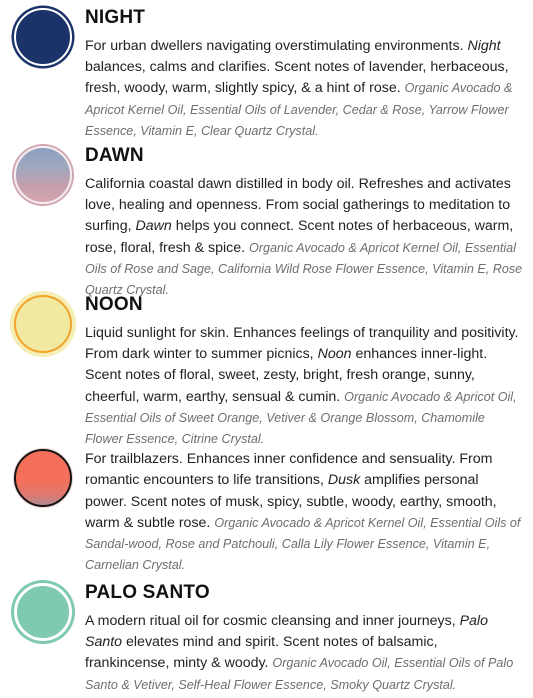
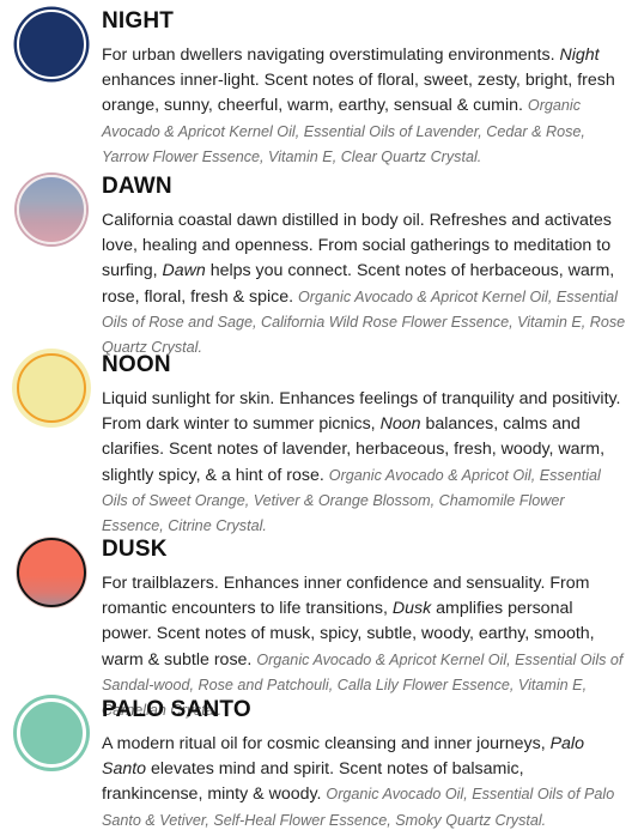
  NIGHT
- For urban dwellers navigating overstimulating environments. Night balances, calms and clarifies. Scent notes of lavender, herbaceous, fresh, woody, warm, slightly spicy, & a hint of rose. Organic Avocado & Apricot Kernel Oil, Essential Oils of Lavender, Cedar & Rose, Yarrow Flower Essence, Vitamin E, Clear Quartz Crystal.
+ For urban dwellers navigating overstimulating environments. Night enhances inner-light. Scent notes of floral, sweet, zesty, bright, fresh orange, sunny, cheerful, warm, earthy, sensual & cumin. Organic Avocado & Apricot Kernel Oil, Essential Oils of Lavender, Cedar & Rose, Yarrow Flower Essence, Vitamin E, Clear Quartz Crystal.
  DAWN
  California coastal dawn distilled in body oil. Refreshes and activates love, healing and openness. From social gatherings to meditation to surfing, Dawn helps you connect. Scent notes of herbaceous, warm, rose, floral, fresh & spice. Organic Avocado & Apricot Kernel Oil, Essential Oils of Rose and Sage, California Wild Rose Flower Essence, Vitamin E, Rose Quartz Crystal.
  NOON
- Liquid sunlight for skin. Enhances feelings of tranquility and positivity. From dark winter to summer picnics, Noon enhances inner-light. Scent notes of floral, sweet, zesty, bright, fresh orange, sunny, cheerful, warm, earthy, sensual & cumin. Organic Avocado & Apricot Oil, Essential Oils of Sweet Orange, Vetiver & Orange Blossom, Chamomile Flower Essence, Citrine Crystal.
+ Liquid sunlight for skin. Enhances feelings of tranquility and positivity. From dark winter to summer picnics, Noon balances, calms and clarifies. Scent notes of lavender, herbaceous, fresh, woody, warm, slightly spicy, & a hint of rose. Organic Avocado & Apricot Oil, Essential Oils of Sweet Orange, Vetiver & Orange Blossom, Chamomile Flower Essence, Citrine Crystal.
+ DUSK
  For trailblazers. Enhances inner confidence and sensuality. From romantic encounters to life transitions, Dusk amplifies personal power. Scent notes of musk, spicy, subtle, woody, earthy, smooth, warm & subtle rose. Organic Avocado & Apricot Kernel Oil, Essential Oils of Sandal-wood, Rose and Patchouli, Calla Lily Flower Essence, Vitamin E, Carnelian Crystal.
  PALO SANTO
  A modern ritual oil for cosmic cleansing and inner journeys, Palo Santo elevates mind and spirit. Scent notes of balsamic, frankincense, minty & woody. Organic Avocado Oil, Essential Oils of Palo Santo & Vetiver, Self-Heal Flower Essence, Smoky Quartz Crystal.
